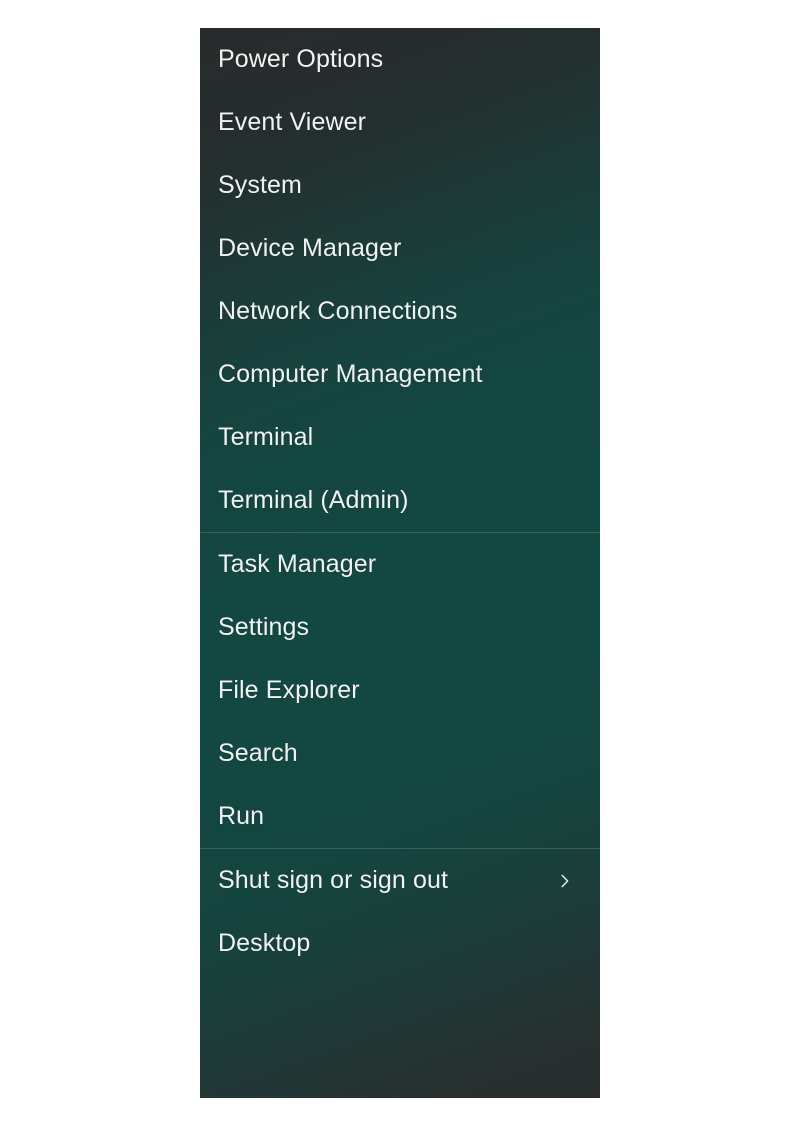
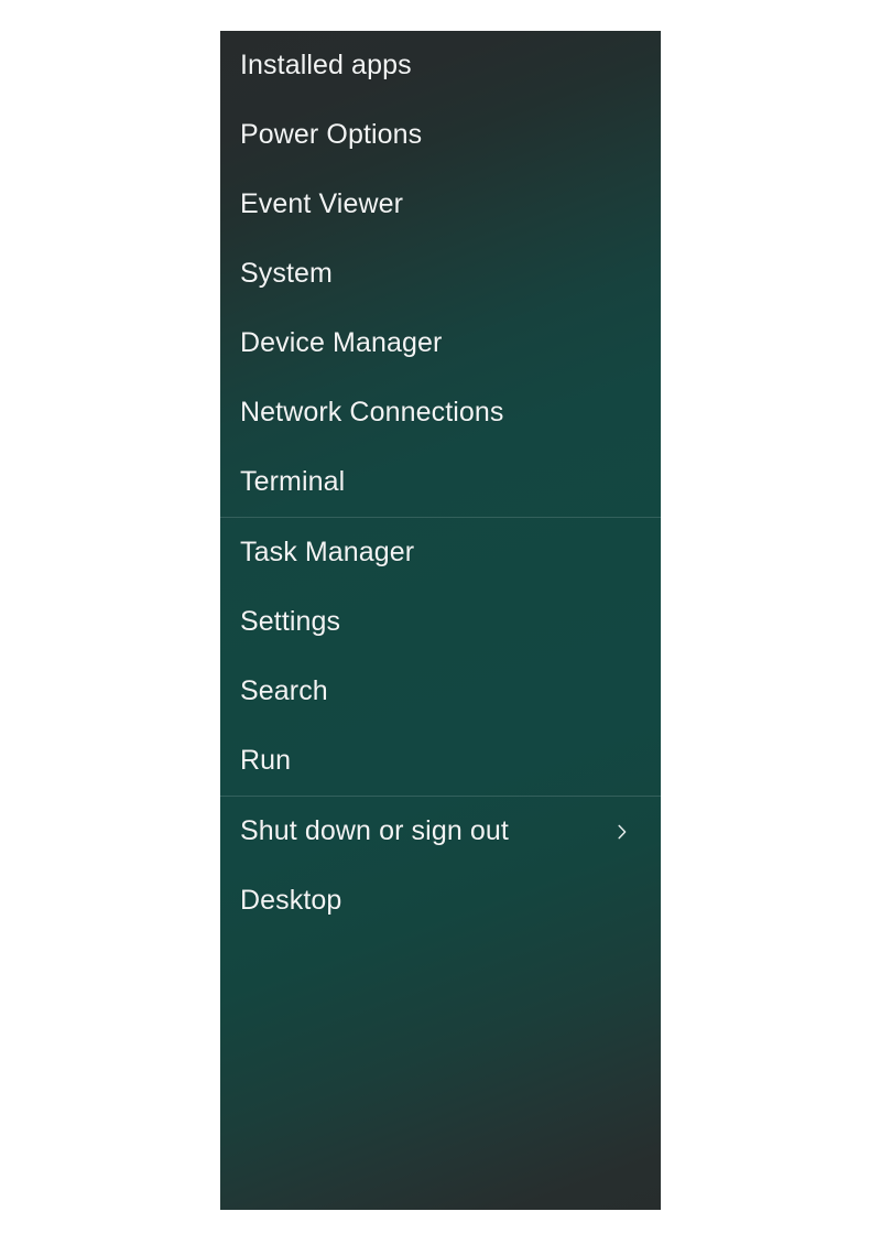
+ Installed apps
  Power Options
  Event Viewer
  System
  Device Manager
  Network Connections
- Computer Management
  Terminal
- Terminal (Admin)
  Task Manager
  Settings
- File Explorer
  Search
  Run
- Shut sign or sign out
+ Shut down or sign out
  Desktop
